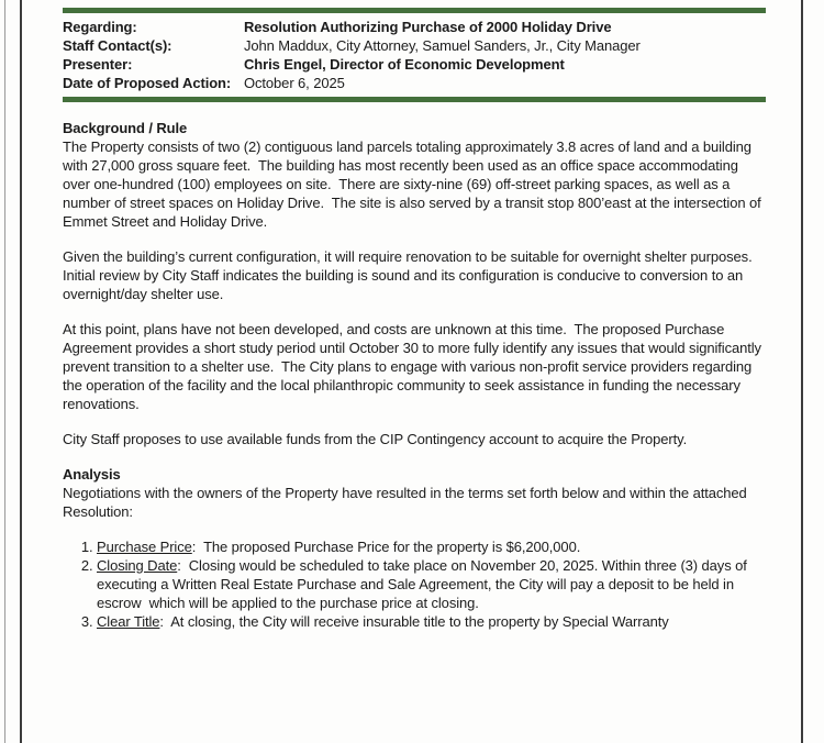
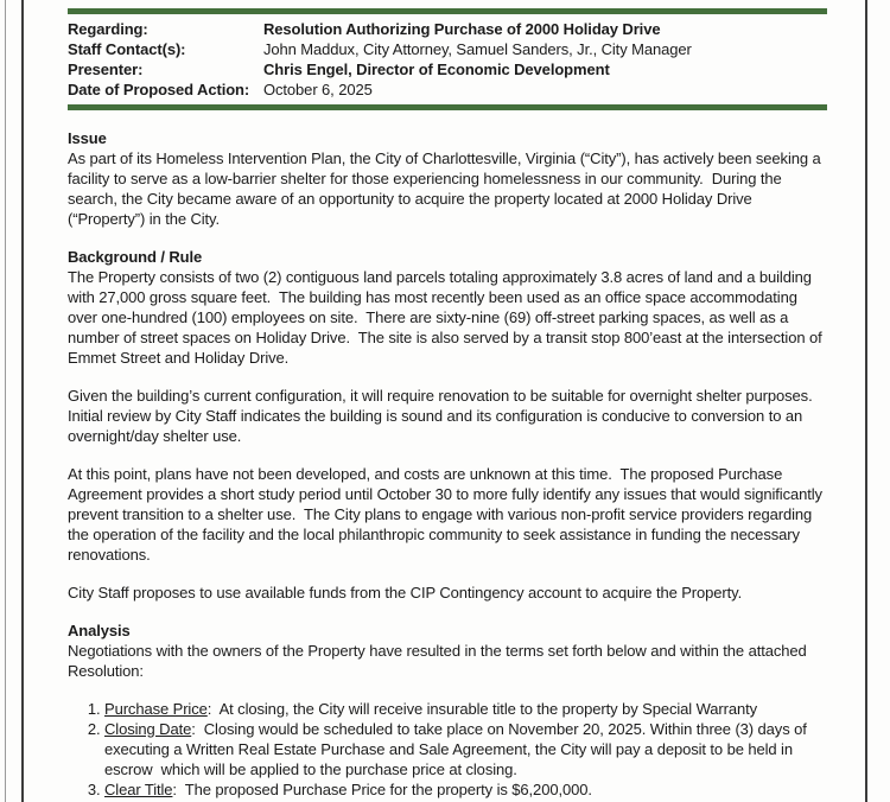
  Regarding:	Resolution Authorizing Purchase of 2000 Holiday Drive
  Staff Contact(s):	John Maddux, City Attorney, Samuel Sanders, Jr., City Manager
  Presenter:	Chris Engel, Director of Economic Development
  Date of Proposed Action:	October 6, 2025
+ Issue
+ As part of its Homeless Intervention Plan, the City of Charlottesville, Virginia (“City”), has actively been seeking a facility to serve as a low-barrier shelter for those experiencing homelessness in our community. During the search, the City became aware of an opportunity to acquire the property located at 2000 Holiday Drive (“Property”) in the City.
  Background / Rule
  The Property consists of two (2) contiguous land parcels totaling approximately 3.8 acres of land and a building with 27,000 gross square feet. The building has most recently been used as an office space accommodating over one-hundred (100) employees on site. There are sixty-nine (69) off-street parking spaces, as well as a number of street spaces on Holiday Drive. The site is also served by a transit stop 800’east at the intersection of Emmet Street and Holiday Drive.
  Given the building’s current configuration, it will require renovation to be suitable for overnight shelter purposes. Initial review by City Staff indicates the building is sound and its configuration is conducive to conversion to an overnight/day shelter use.
  At this point, plans have not been developed, and costs are unknown at this time. The proposed Purchase Agreement provides a short study period until October 30 to more fully identify any issues that would significantly prevent transition to a shelter use. The City plans to engage with various non-profit service providers regarding the operation of the facility and the local philanthropic community to seek assistance in funding the necessary renovations.
  City Staff proposes to use available funds from the CIP Contingency account to acquire the Property.
  Analysis
  Negotiations with the owners of the Property have resulted in the terms set forth below and within the attached Resolution:
- Purchase Price: The proposed Purchase Price for the property is $6,200,000.
+ Purchase Price: At closing, the City will receive insurable title to the property by Special Warranty
  Closing Date: Closing would be scheduled to take place on November 20, 2025. Within three (3) days of executing a Written Real Estate Purchase and Sale Agreement, the City will pay a deposit to be held in escrow which will be applied to the purchase price at closing.
- Clear Title: At closing, the City will receive insurable title to the property by Special Warranty
+ Clear Title: The proposed Purchase Price for the property is $6,200,000.
